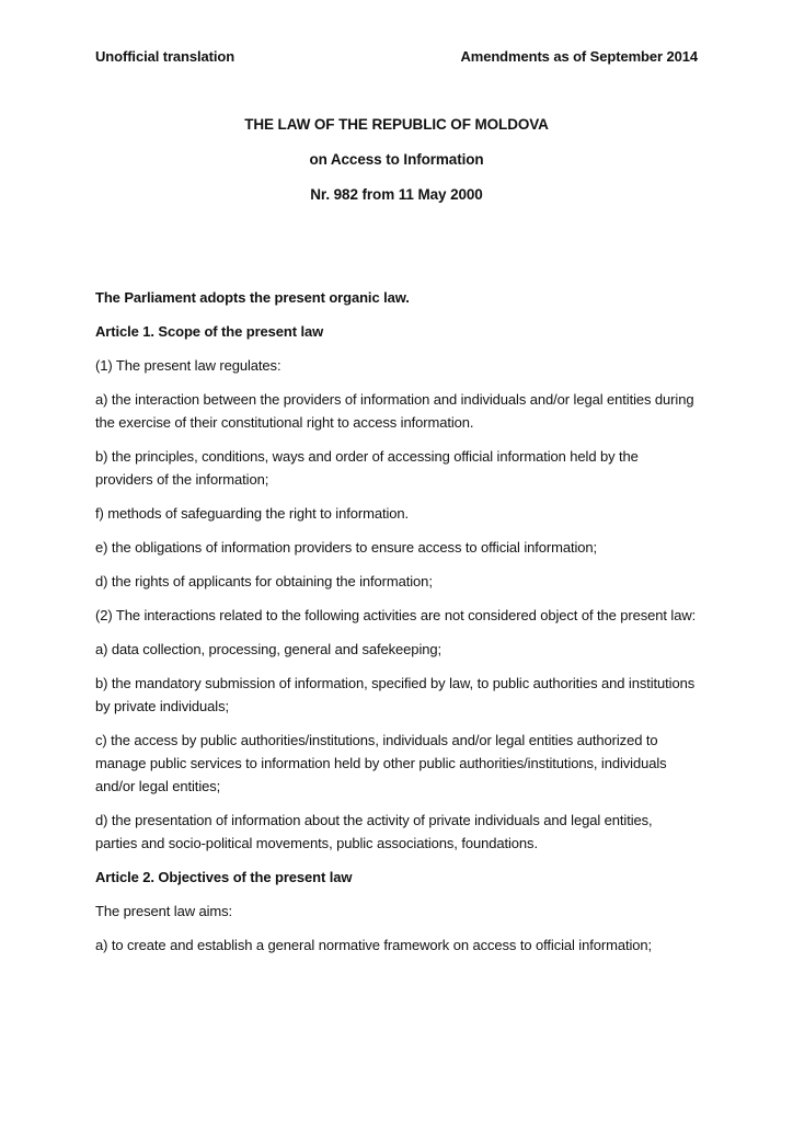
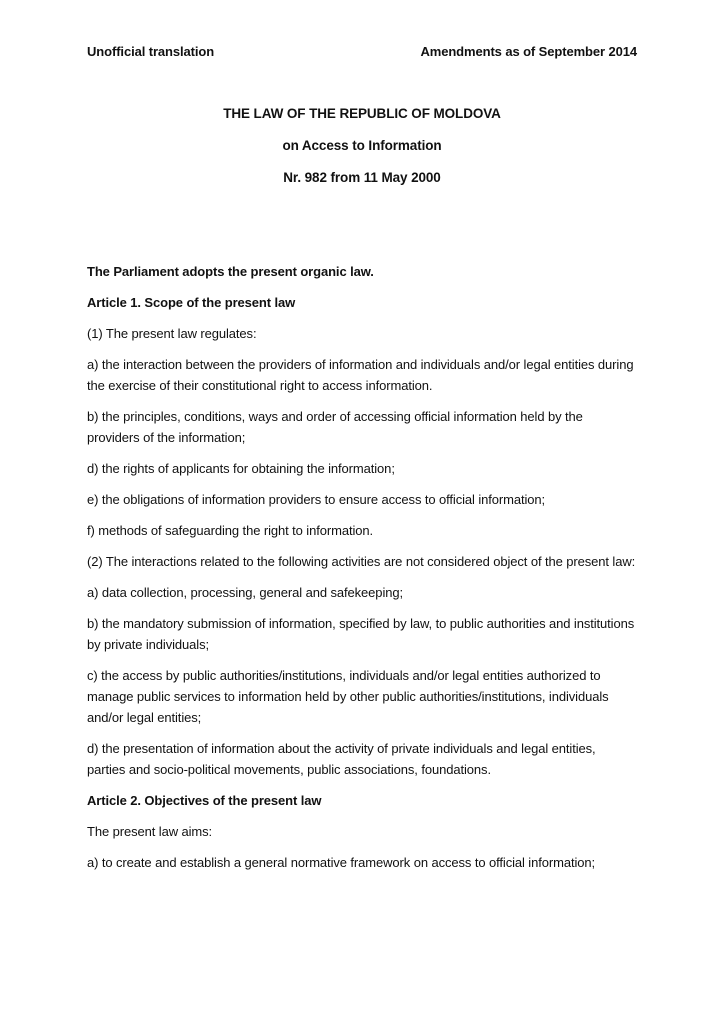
  Unofficial translation
  Amendments as of September 2014
  THE LAW OF THE REPUBLIC OF MOLDOVA
  on Access to Information
  Nr. 982 from 11 May 2000
  The Parliament adopts the present organic law.
  Article 1. Scope of the present law
  (1) The present law regulates:
  a) the interaction between the providers of information and individuals and/or legal entities during the exercise of their constitutional right to access information.
  b) the principles, conditions, ways and order of accessing official information held by the providers of the information;
- f) methods of safeguarding the right to information.
+ d) the rights of applicants for obtaining the information;
  e) the obligations of information providers to ensure access to official information;
- d) the rights of applicants for obtaining the information;
+ f) methods of safeguarding the right to information.
  (2) The interactions related to the following activities are not considered object of the present law:
  a) data collection, processing, general and safekeeping;
  b) the mandatory submission of information, specified by law, to public authorities and institutions by private individuals;
  c) the access by public authorities/institutions, individuals and/or legal entities authorized to manage public services to information held by other public authorities/institutions, individuals and/or legal entities;
  d) the presentation of information about the activity of private individuals and legal entities, parties and socio-political movements, public associations, foundations.
  Article 2. Objectives of the present law
  The present law aims:
  a) to create and establish a general normative framework on access to official information;
